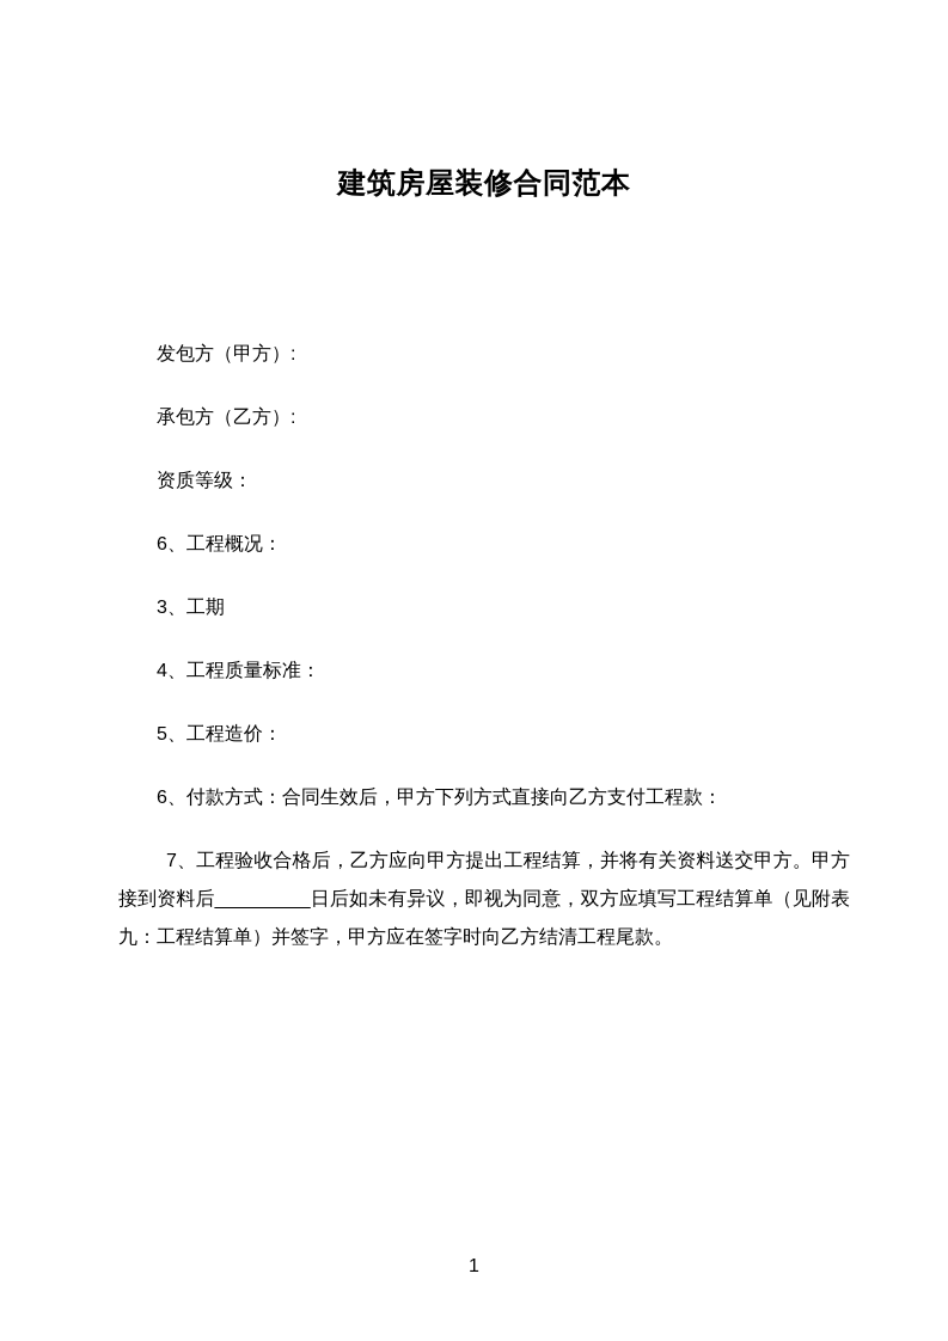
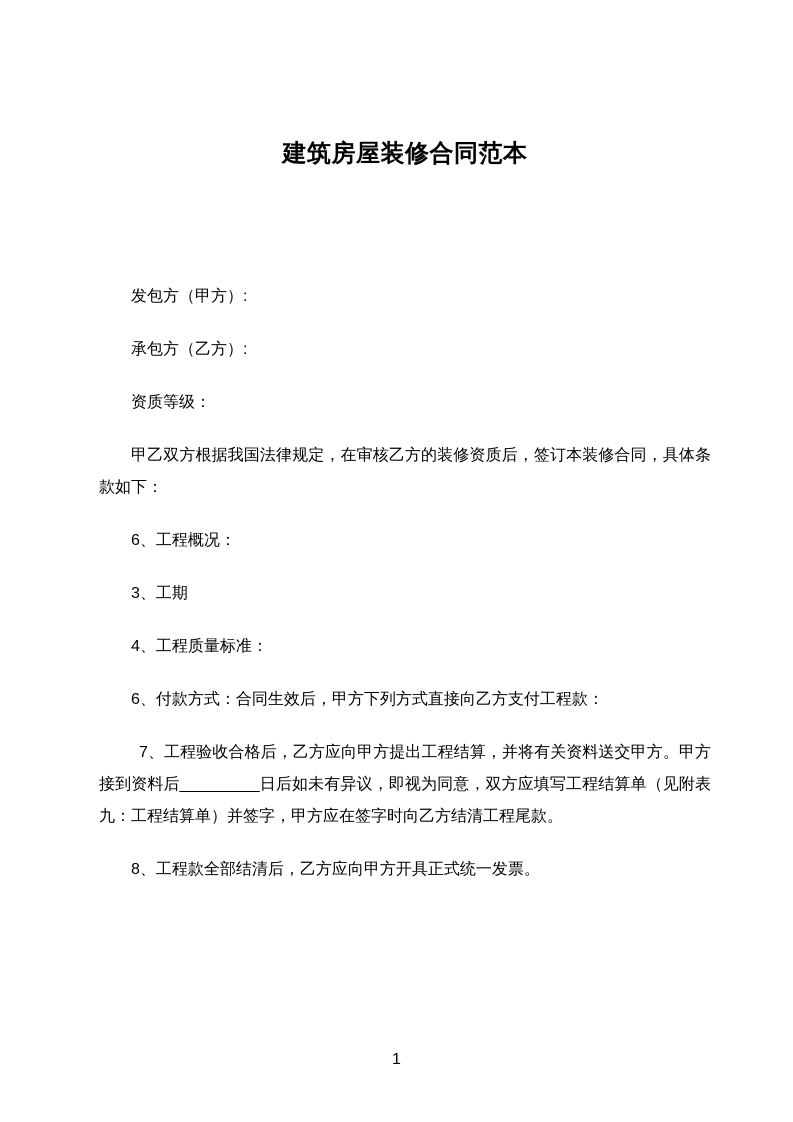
  建筑房屋装修合同范本
  发包方（甲方）:
  承包方（乙方）:
  资质等级：
+ 甲乙双方根据我国法律规定，在审核乙方的装修资质后，签订本装修合同，具体条款如下：
  6、工程概况：
  3、工期
  4、工程质量标准：
- 5、工程造价：
  6、付款方式：合同生效后，甲方下列方式直接向乙方支付工程款：
  7、工程验收合格后，乙方应向甲方提出工程结算，并将有关资料送交甲方。甲方接到资料后_________日后如未有异议，即视为同意，双方应填写工程结算单（见附表九：工程结算单）并签字，甲方应在签字时向乙方结清工程尾款。
+ 8、工程款全部结清后，乙方应向甲方开具正式统一发票。
  1
